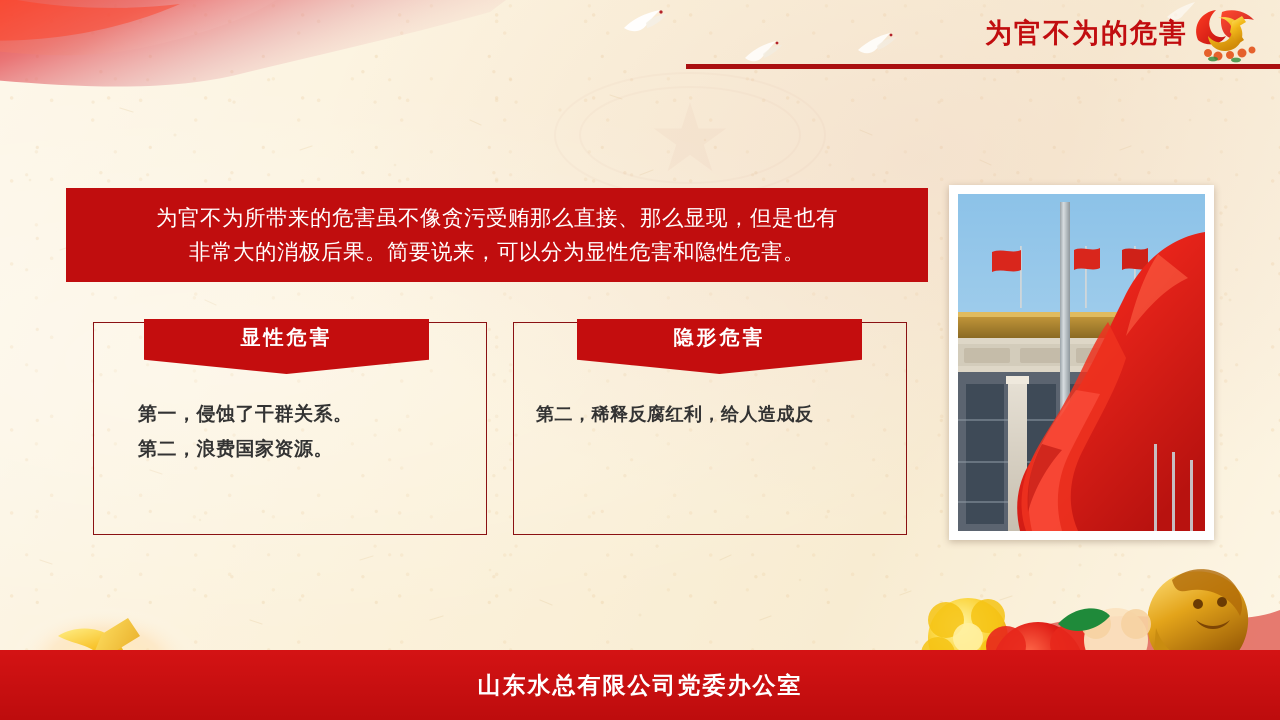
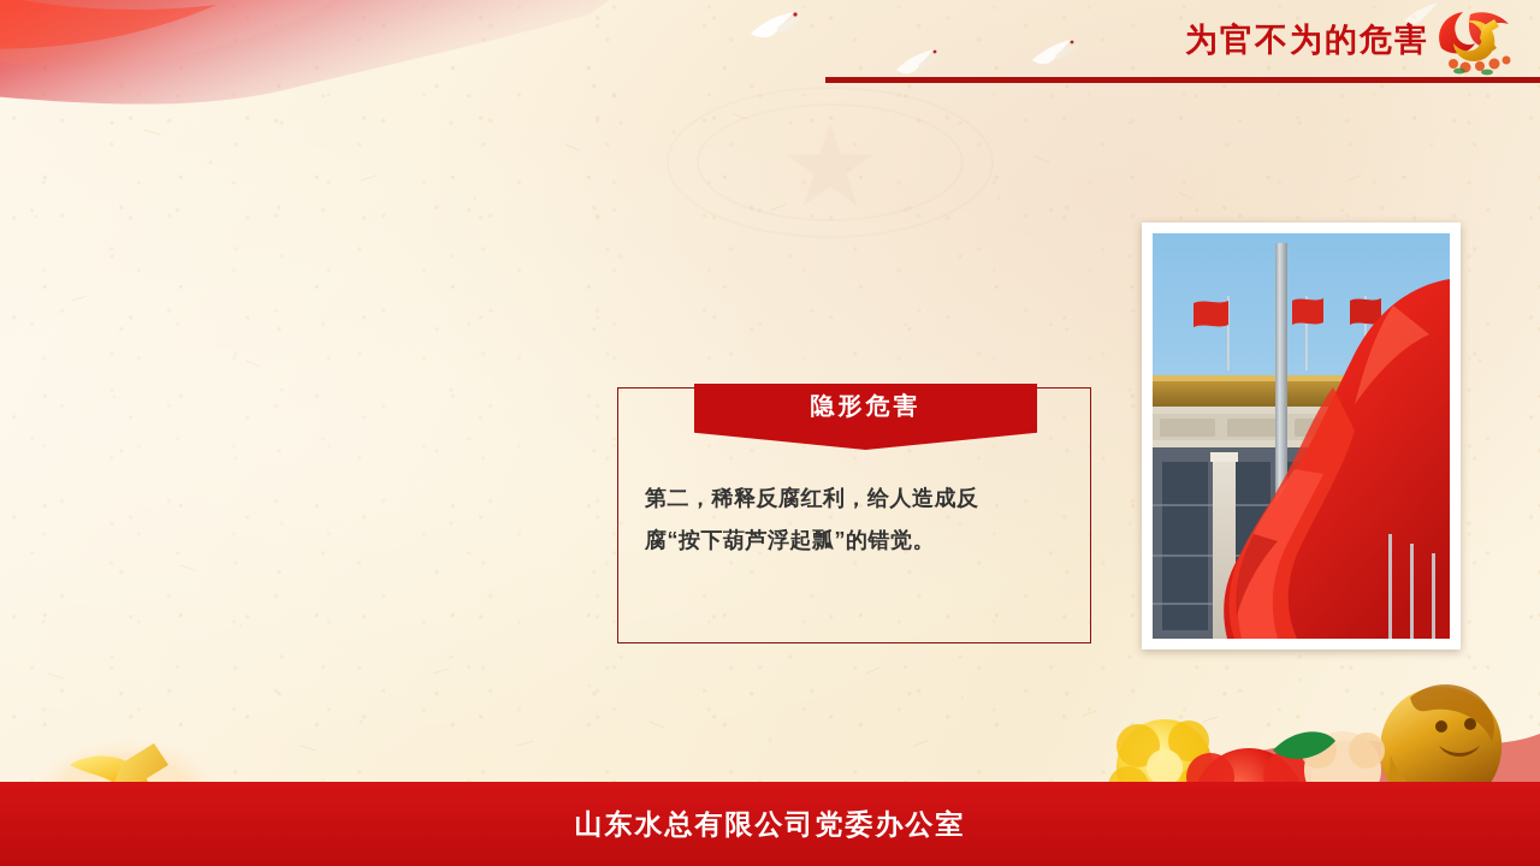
  为官不为的危害
- 为官不为所带来的危害虽不像贪污受贿那么直接、那么显现，但是也有
- 非常大的消极后果。简要说来，可以分为显性危害和隐性危害。
- 显性危害
- 第一，侵蚀了干群关系。
- 第二，浪费国家资源。
  隐形危害
  第二，稀释反腐红利，给人造成反
+ 腐“按下葫芦浮起瓢”的错觉。
  山东水总有限公司党委办公室
